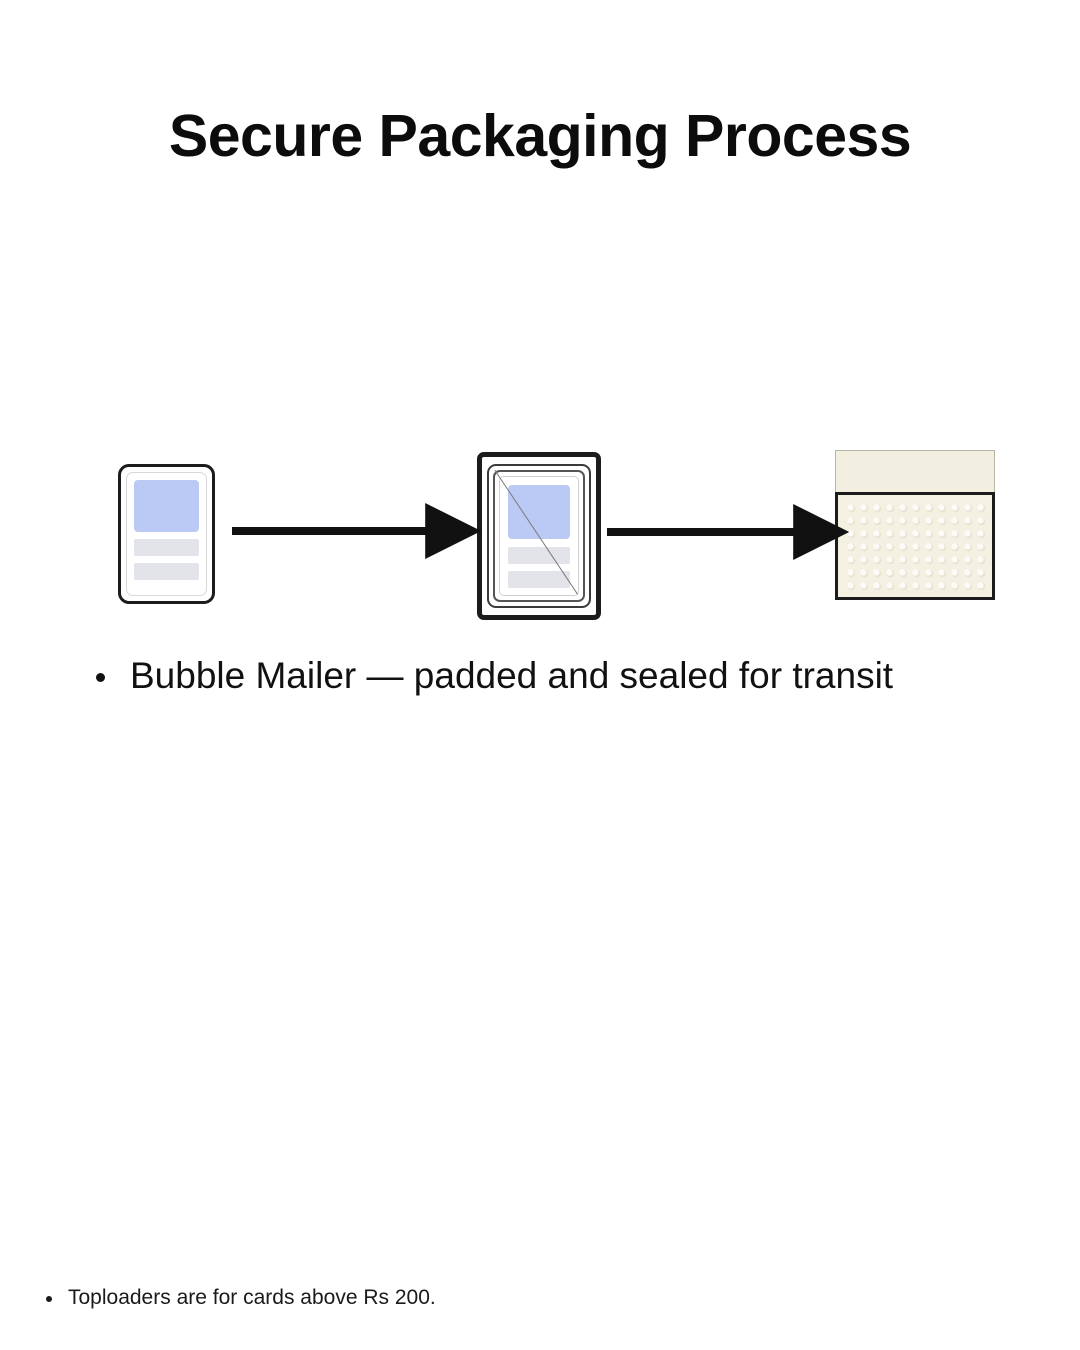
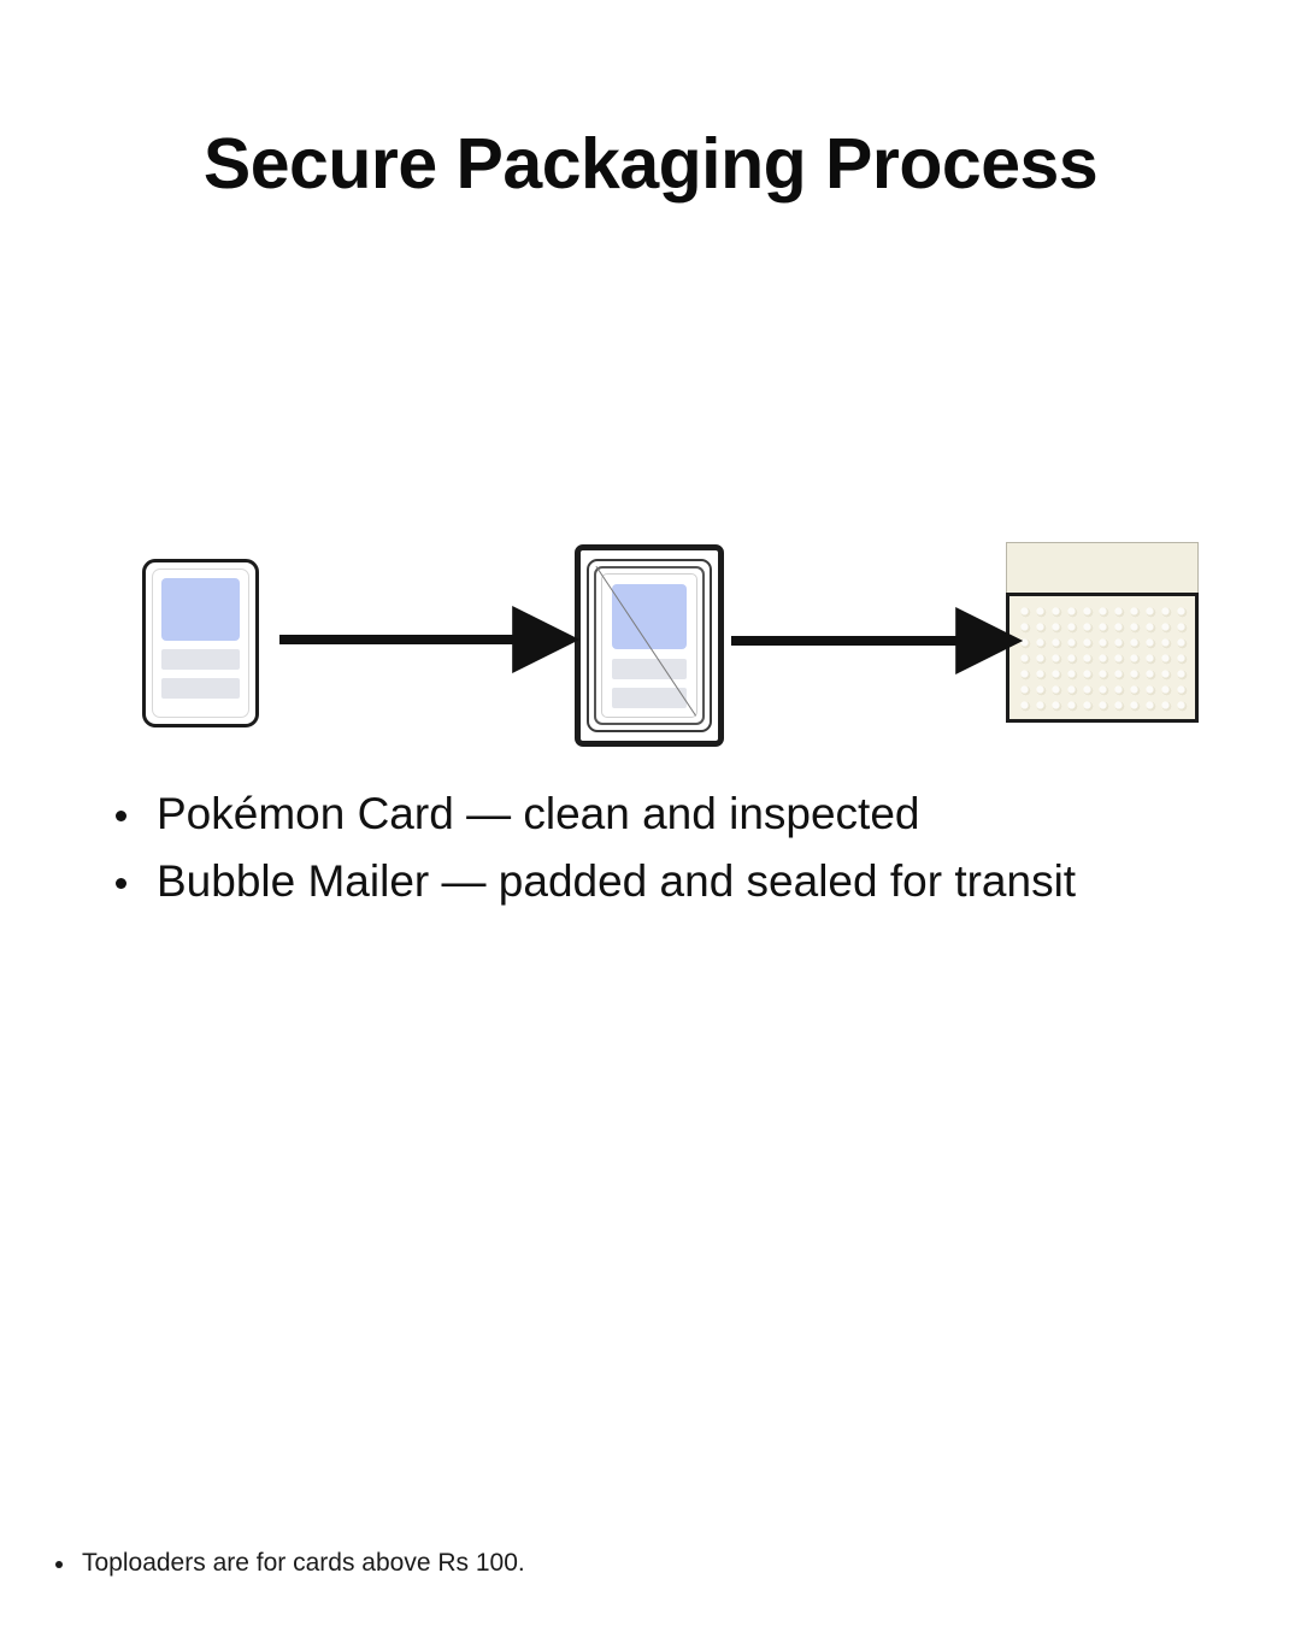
  Secure Packaging Process
+ Pokémon Card — clean and inspected
  Bubble Mailer — padded and sealed for transit
- Toploaders are for cards above Rs 200.
+ Toploaders are for cards above Rs 100.
